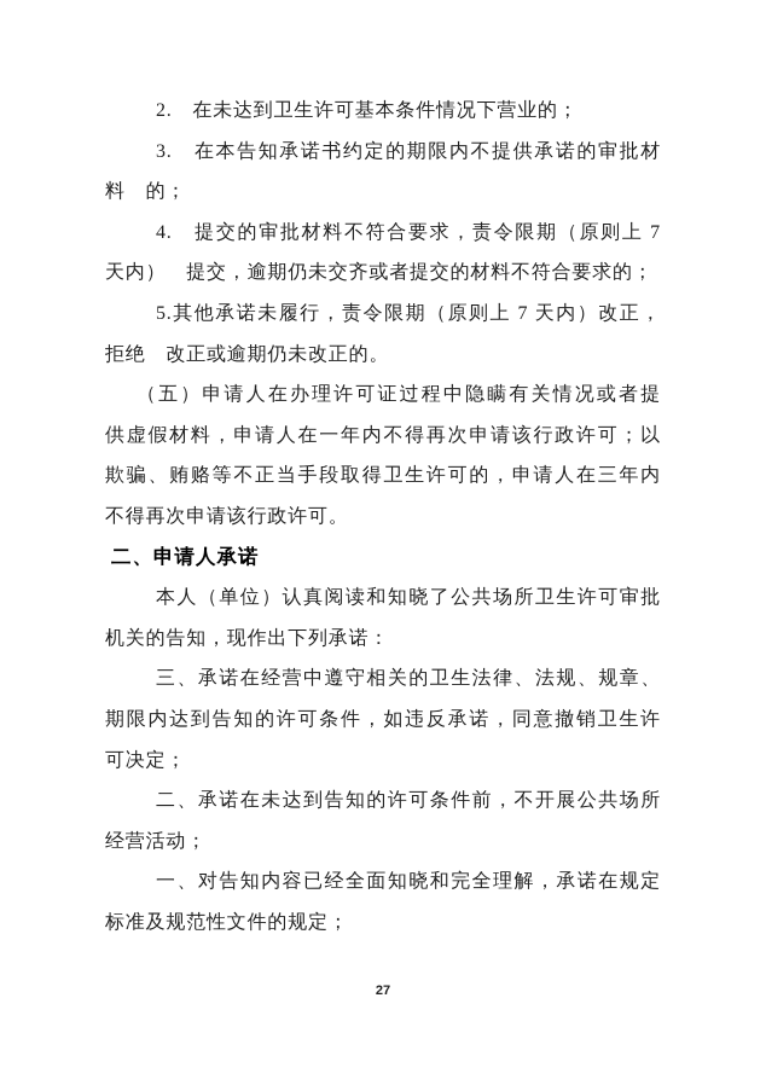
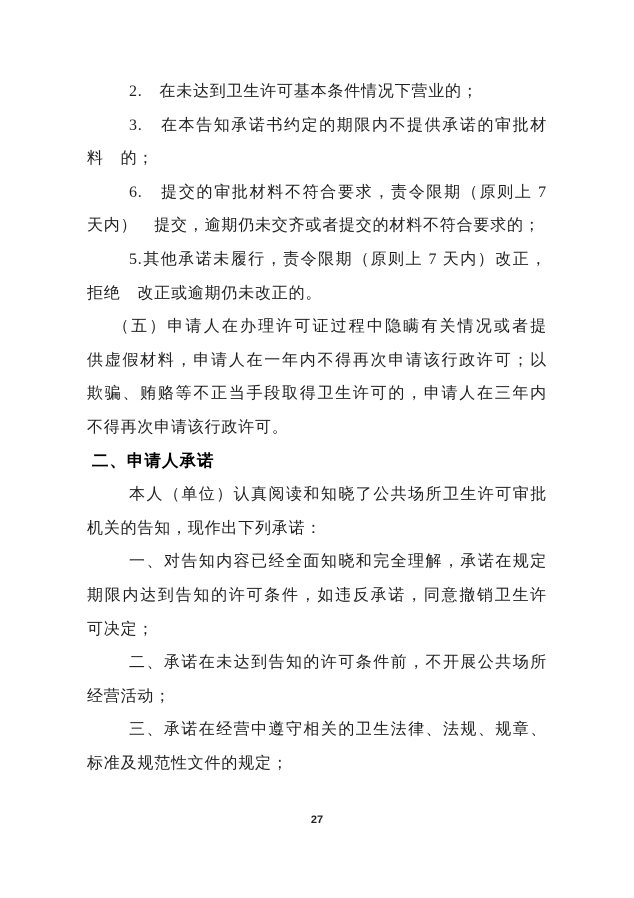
  2. 在未达到卫生许可基本条件情况下营业的；
  3. 在本告知承诺书约定的期限内不提供承诺的审批材
  料 的；
- 4. 提交的审批材料不符合要求，责令限期（原则上 7
+ 6. 提交的审批材料不符合要求，责令限期（原则上 7
  天内） 提交，逾期仍未交齐或者提交的材料不符合要求的；
  5.其他承诺未履行，责令限期（原则上 7 天内）改正，
  拒绝 改正或逾期仍未改正的。
  （五）申请人在办理许可证过程中隐瞒有关情况或者提
  供虚假材料，申请人在一年内不得再次申请该行政许可；以
  欺骗、贿赂等不正当手段取得卫生许可的，申请人在三年内
  不得再次申请该行政许可。
  二、申请人承诺
  本人（单位）认真阅读和知晓了公共场所卫生许可审批
  机关的告知，现作出下列承诺：
- 三、承诺在经营中遵守相关的卫生法律、法规、规章、
+ 一、对告知内容已经全面知晓和完全理解，承诺在规定
  期限内达到告知的许可条件，如违反承诺，同意撤销卫生许
  可决定；
  二、承诺在未达到告知的许可条件前，不开展公共场所
  经营活动；
- 一、对告知内容已经全面知晓和完全理解，承诺在规定
+ 三、承诺在经营中遵守相关的卫生法律、法规、规章、
  标准及规范性文件的规定；
  27
